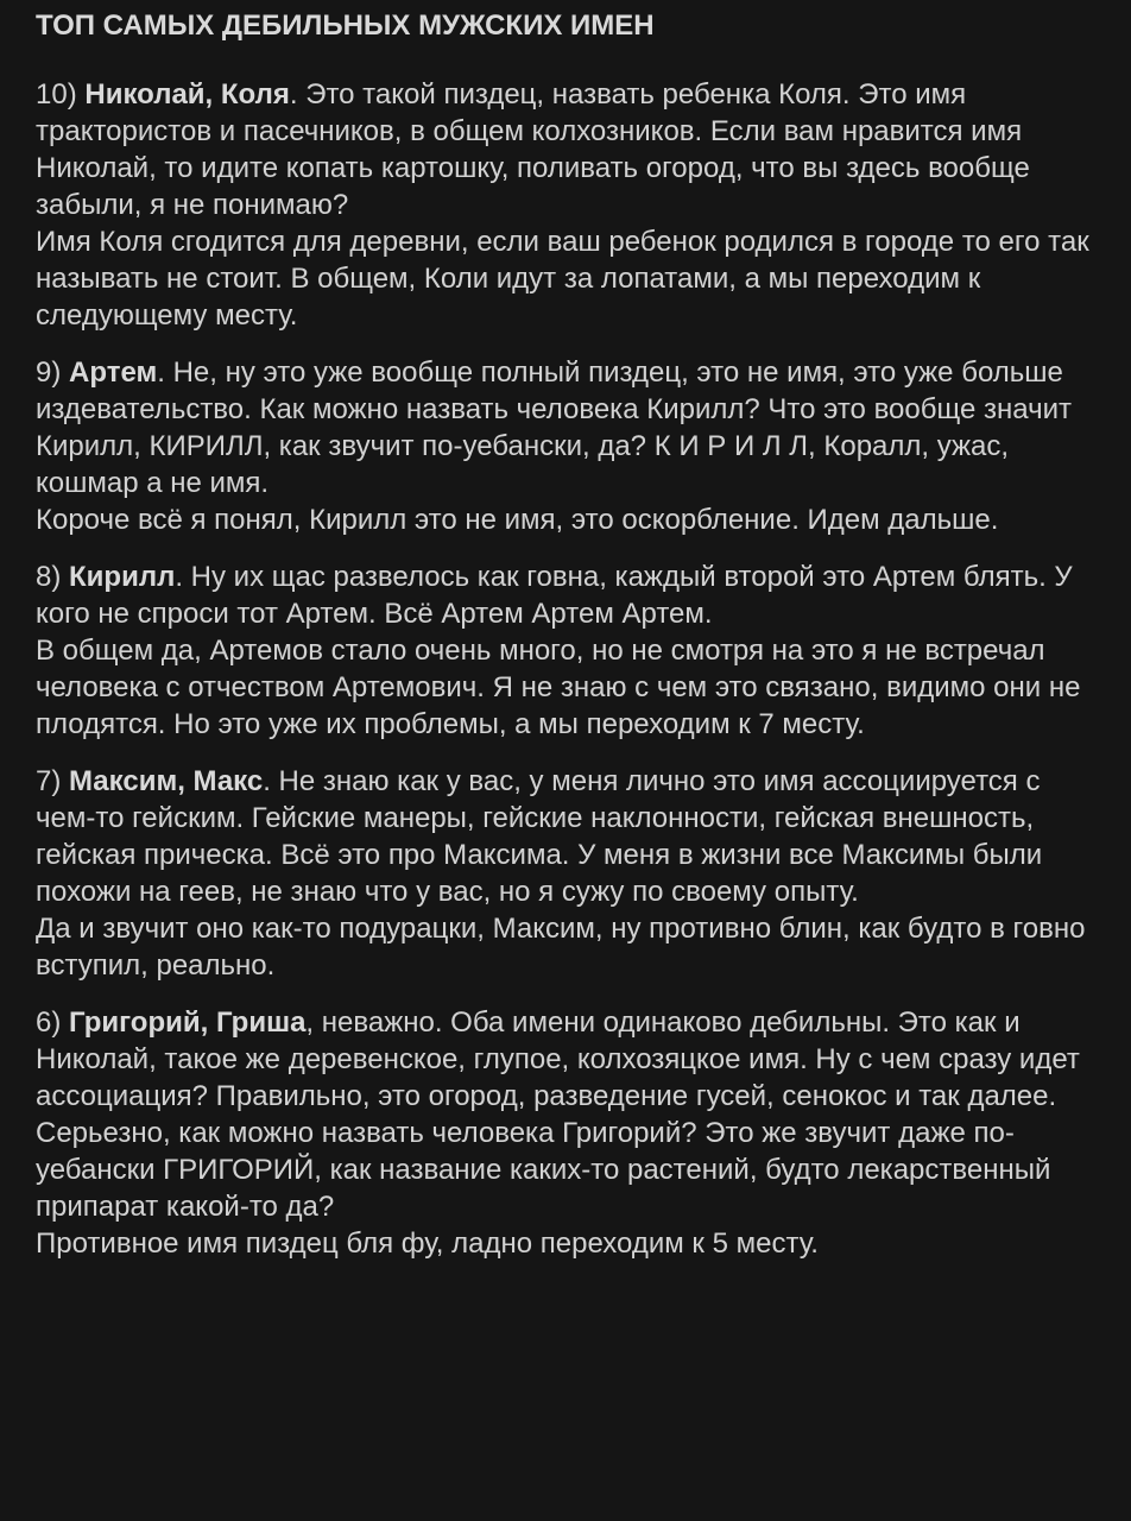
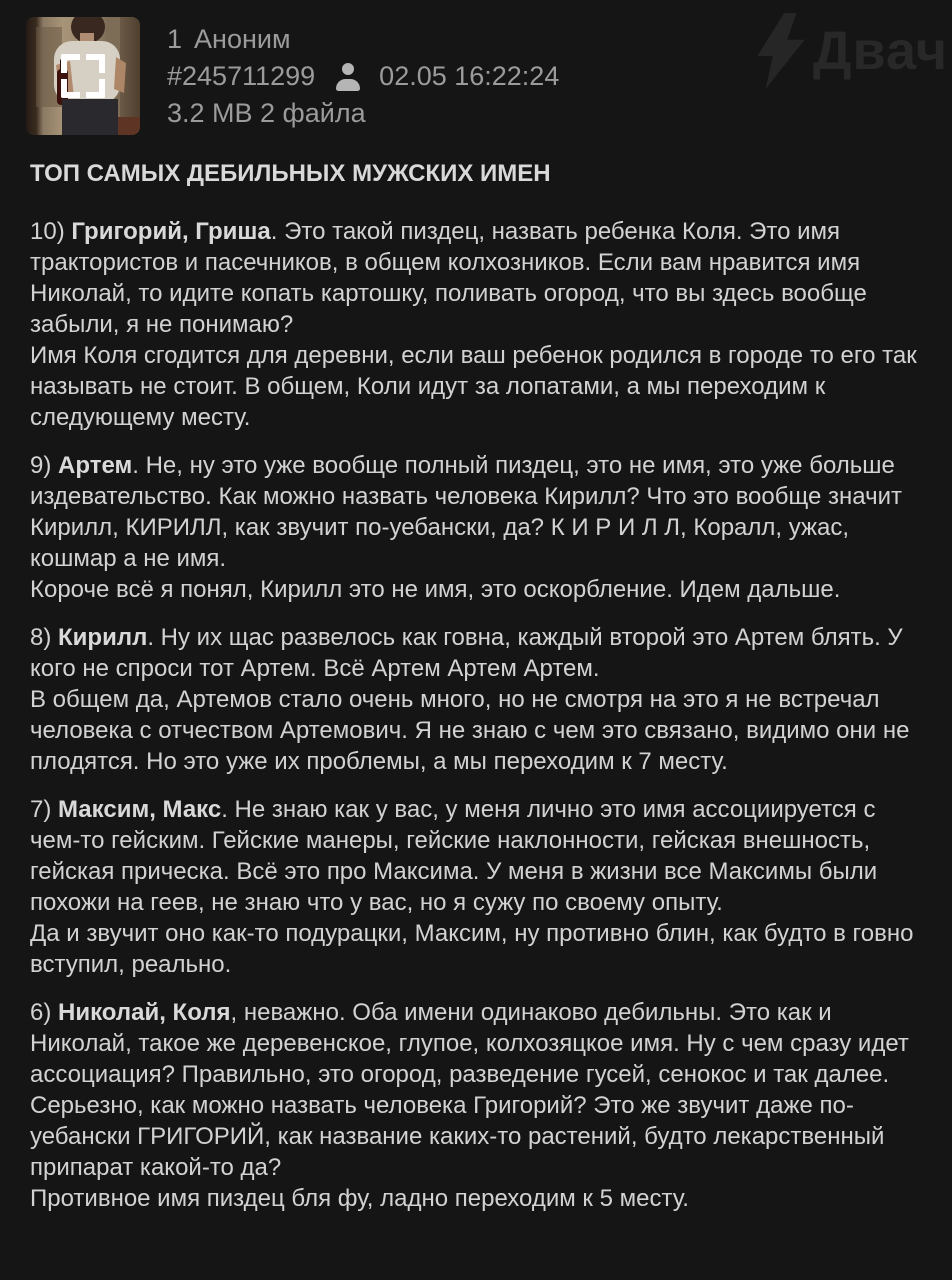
+ 1
+ Аноним
+ #245711299
+ 02.05 16:22:24
+ 3.2 MB 2 файла
  ТОП САМЫХ ДЕБИЛЬНЫХ МУЖСКИХ ИМЕН
- 10) Николай, Коля. Это такой пиздец, назвать ребенка Коля. Это имя трактористов и пасечников, в общем колхозников. Если вам нравится имя Николай, то идите копать картошку, поливать огород, что вы здесь вообще забыли, я не понимаю?
+ 10) Григорий, Гриша. Это такой пиздец, назвать ребенка Коля. Это имя трактористов и пасечников, в общем колхозников. Если вам нравится имя Николай, то идите копать картошку, поливать огород, что вы здесь вообще забыли, я не понимаю?
  Имя Коля сгодится для деревни, если ваш ребенок родился в городе то его так называть не стоит. В общем, Коли идут за лопатами, а мы переходим к следующему месту.
  9) Артем. Не, ну это уже вообще полный пиздец, это не имя, это уже больше издевательство. Как можно назвать человека Кирилл? Что это вообще значит Кирилл, КИРИЛЛ, как звучит по-уебански, да? К И Р И Л Л, Коралл, ужас, кошмар а не имя.
  Короче всё я понял, Кирилл это не имя, это оскорбление. Идем дальше.
  8) Кирилл. Ну их щас развелось как говна, каждый второй это Артем блять. У кого не спроси тот Артем. Всё Артем Артем Артем.
  В общем да, Артемов стало очень много, но не смотря на это я не встречал человека с отчеством Артемович. Я не знаю с чем это связано, видимо они не плодятся. Но это уже их проблемы, а мы переходим к 7 месту.
  7) Максим, Макс. Не знаю как у вас, у меня лично это имя ассоциируется с чем-то гейским. Гейские манеры, гейские наклонности, гейская внешность, гейская прическа. Всё это про Максима. У меня в жизни все Максимы были похожи на геев, не знаю что у вас, но я сужу по своему опыту.
  Да и звучит оно как-то подурацки, Максим, ну противно блин, как будто в говно вступил, реально.
- 6) Григорий, Гриша, неважно. Оба имени одинаково дебильны. Это как и Николай, такое же деревенское, глупое, колхозяцкое имя. Ну с чем сразу идет ассоциация? Правильно, это огород, разведение гусей, сенокос и так далее. Серьезно, как можно назвать человека Григорий? Это же звучит даже по-уебански ГРИГОРИЙ, как название каких-то растений, будто лекарственный припарат какой-то да?
+ 6) Николай, Коля, неважно. Оба имени одинаково дебильны. Это как и Николай, такое же деревенское, глупое, колхозяцкое имя. Ну с чем сразу идет ассоциация? Правильно, это огород, разведение гусей, сенокос и так далее. Серьезно, как можно назвать человека Григорий? Это же звучит даже по-уебански ГРИГОРИЙ, как название каких-то растений, будто лекарственный припарат какой-то да?
  Противное имя пиздец бля фу, ладно переходим к 5 месту.
